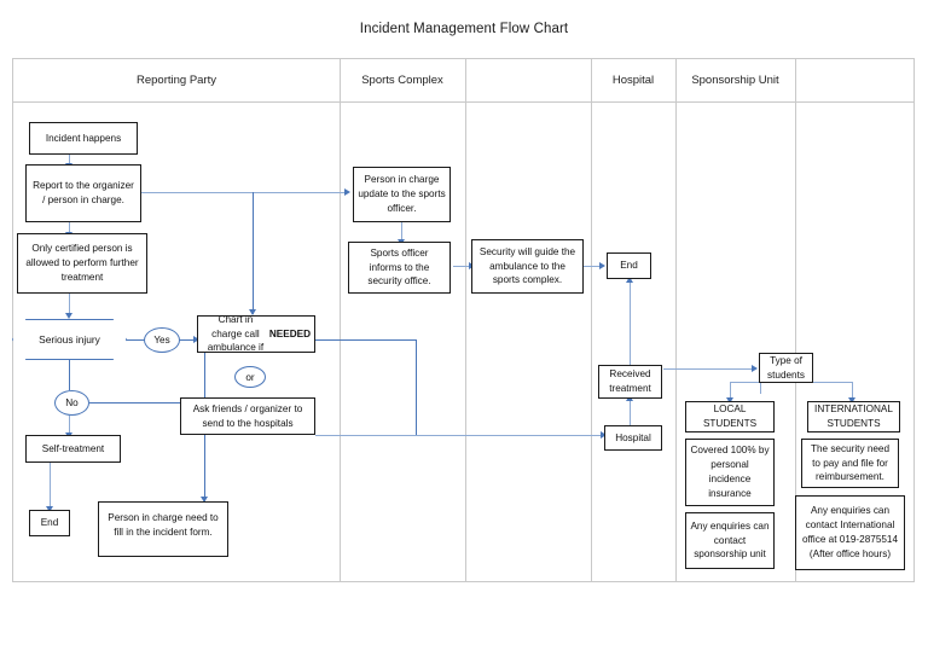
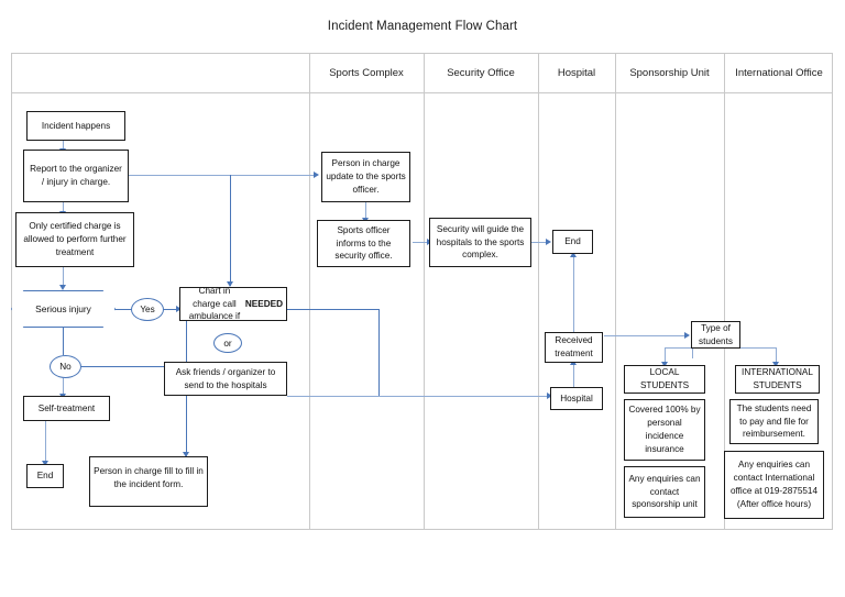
  Incident Management Flow Chart
- Reporting Party
  Sports Complex
+ Security Office
  Hospital
  Sponsorship Unit
+ International Office
  Incident happens
- Report to the organizer / person in charge.
+ Report to the organizer / injury in charge.
- Only certified person is allowed to perform further treatment
+ Only certified charge is allowed to perform further treatment
  Serious injury
  Yes
  No
  Chart in charge call ambulance if
  NEEDED
  or
  Ask friends / organizer to send to the hospitals
  Self-treatment
  End
- Person in charge need to fill in the incident form.
+ Person in charge fill to fill in the incident form.
  Person in charge update to the sports officer.
  Sports officer informs to the security office.
- Security will guide the ambulance to the sports complex.
+ Security will guide the hospitals to the sports complex.
  End
  Received treatment
  Hospital
  Type of students
  LOCAL STUDENTS
  Covered 100% by personal incidence insurance
  Any enquiries can contact sponsorship unit
  INTERNATIONAL STUDENTS
- The security need to pay and file for reimbursement.
+ The students need to pay and file for reimbursement.
  Any enquiries can contact International office at 019-2875514 (After office hours)
